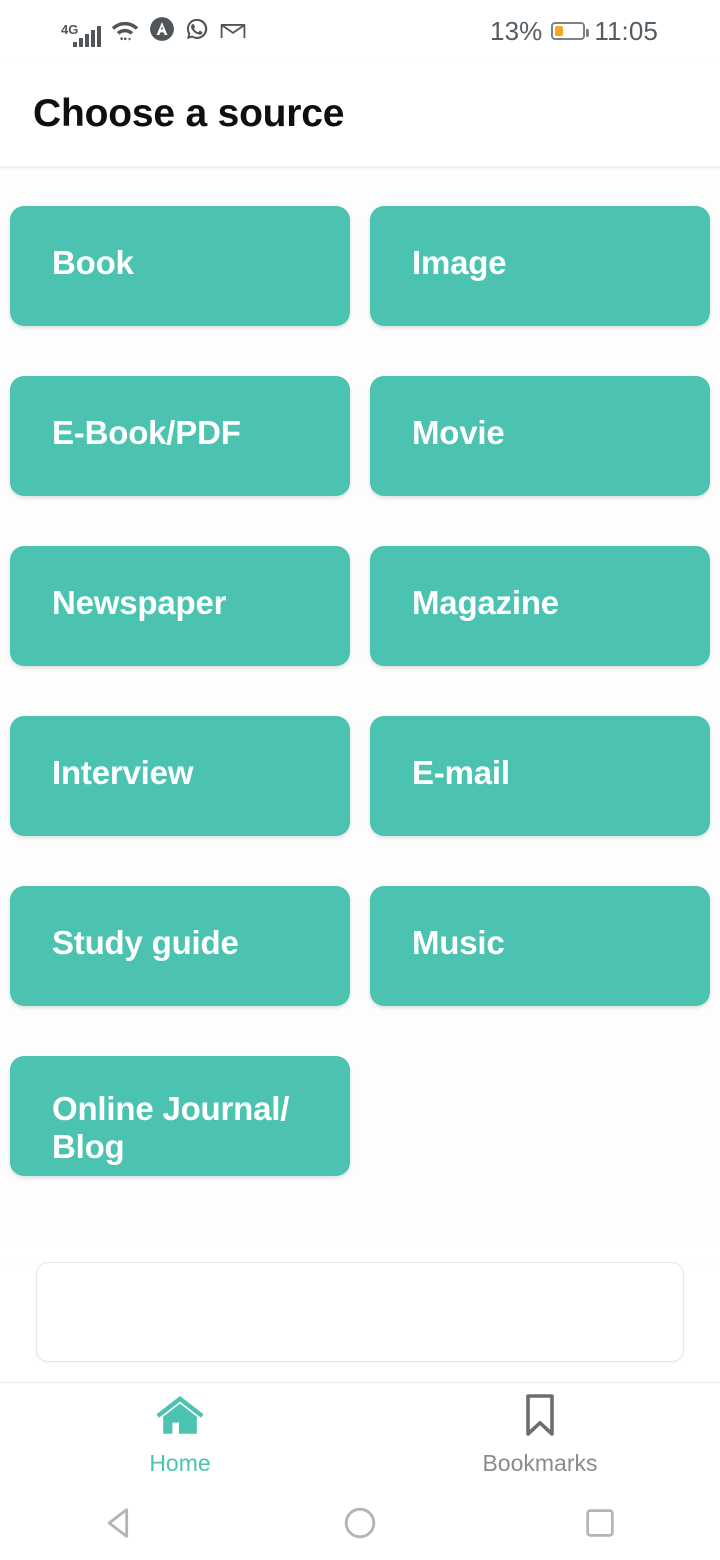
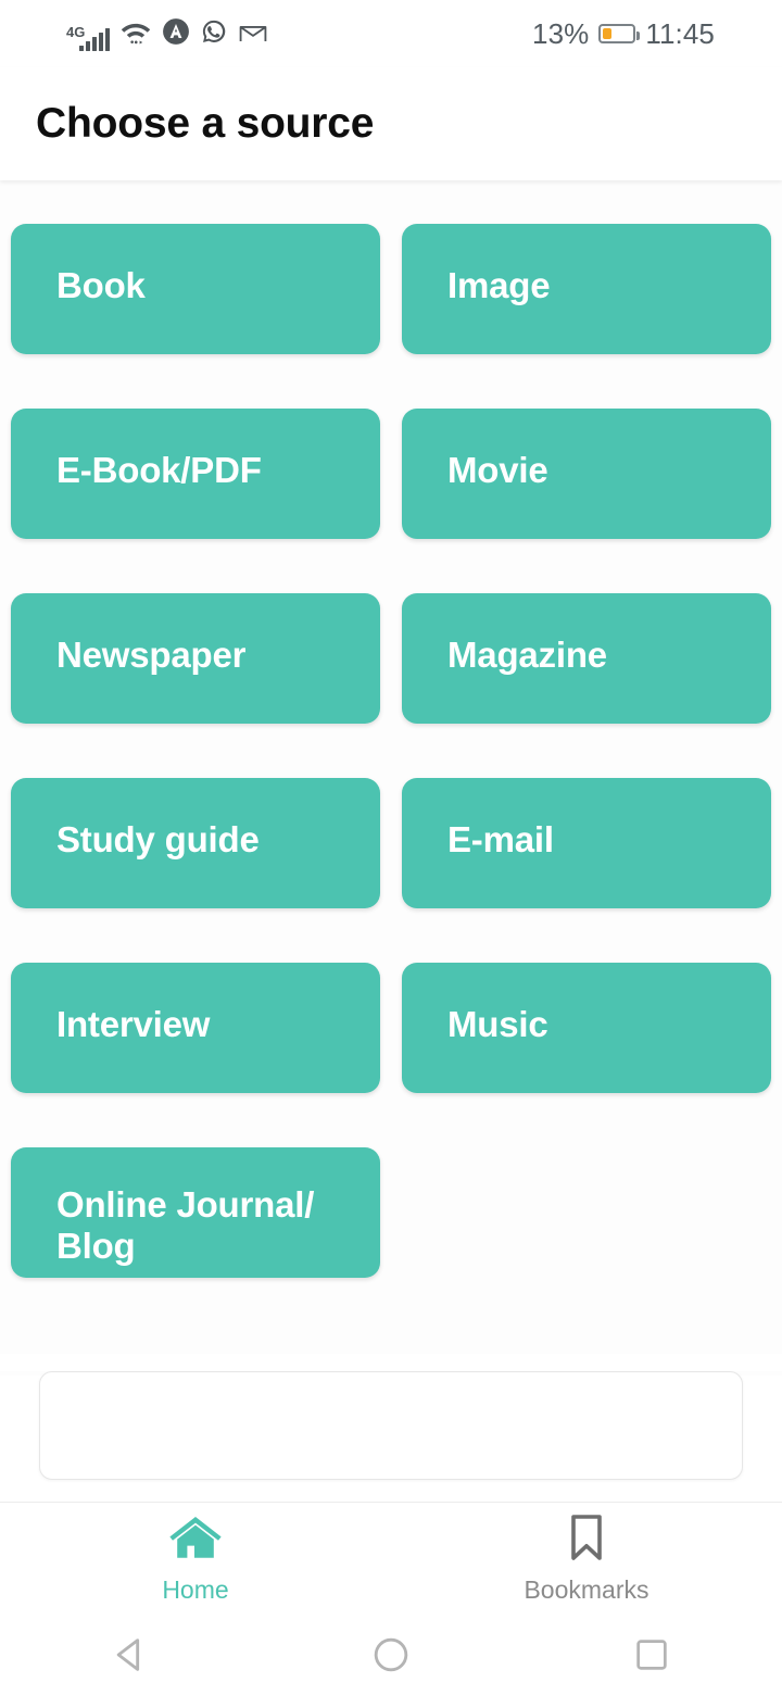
  4G
  13%
- 11:05
+ 11:45
  Choose a source
  Book
  Image
  E-Book/PDF
  Movie
  Newspaper
  Magazine
- Interview
+ Study guide
  E-mail
- Study guide
+ Interview
  Music
  Online Journal/ Blog
  Home
  Bookmarks
